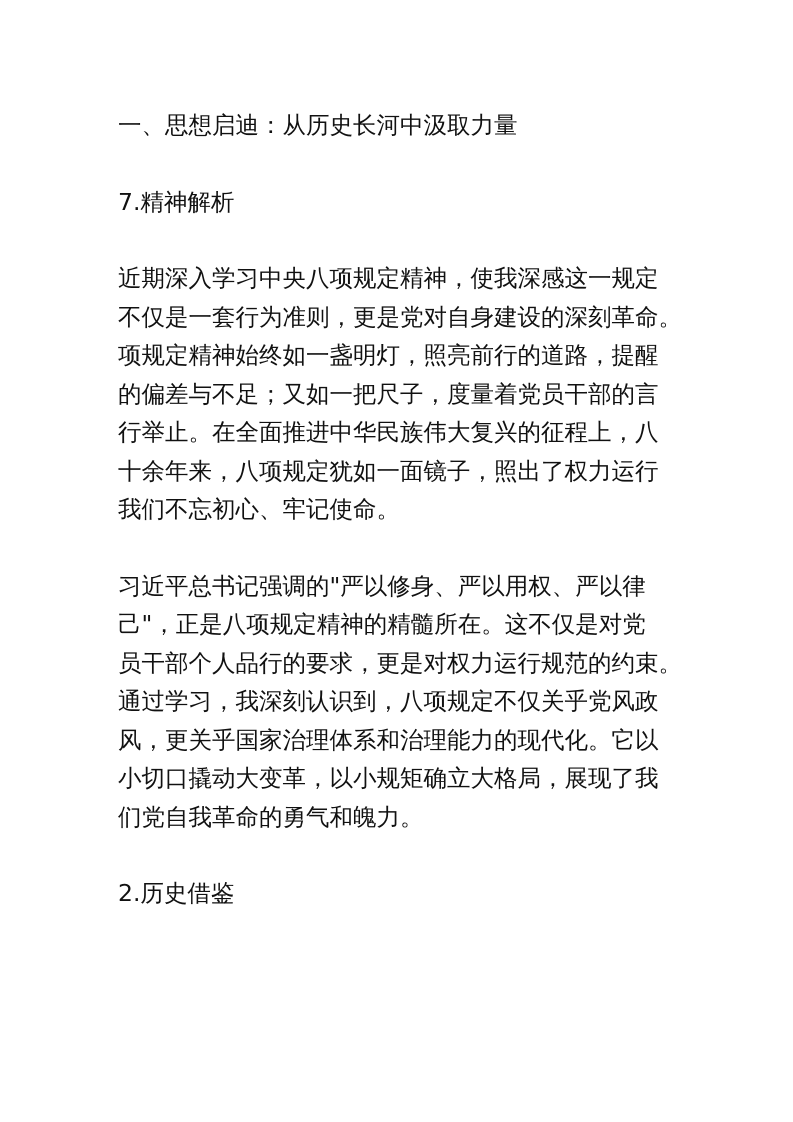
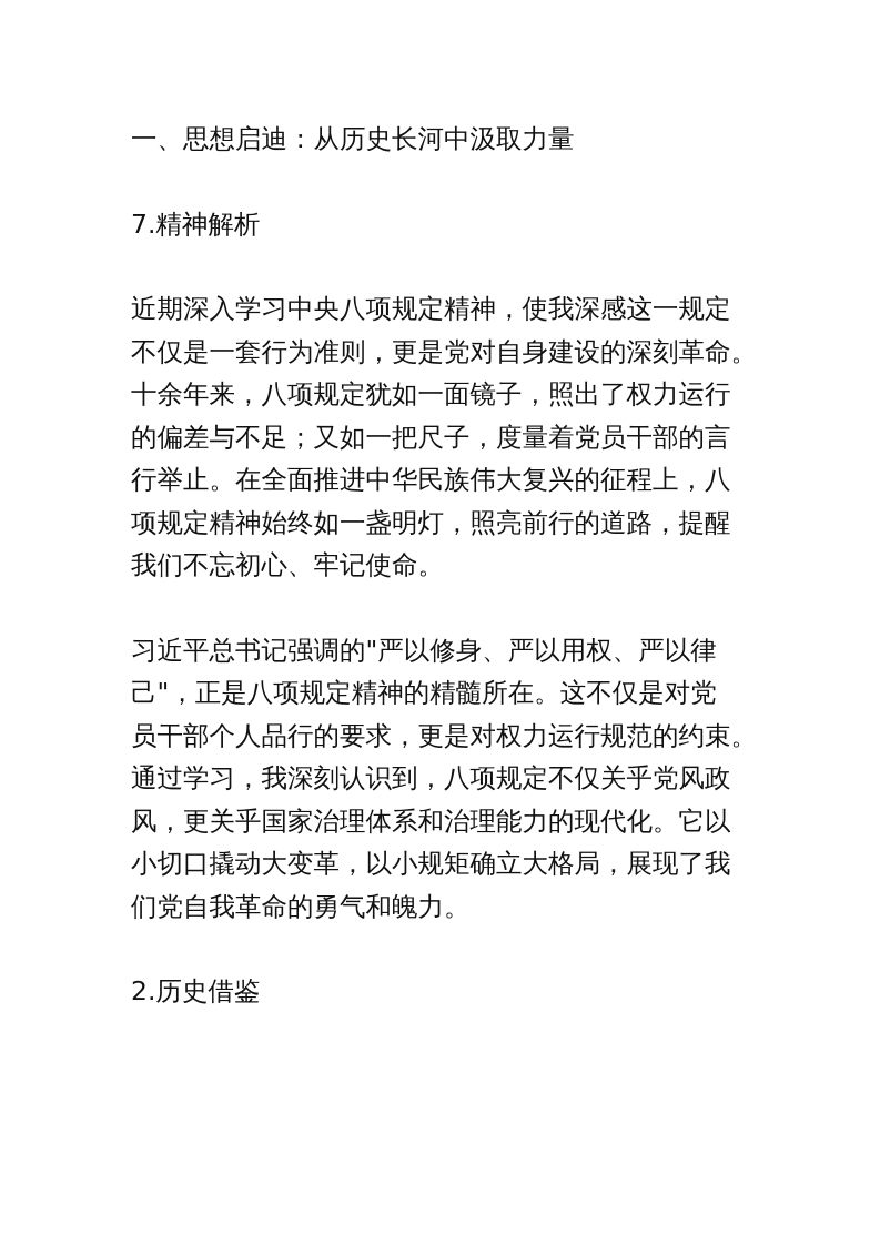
  一、思想启迪：从历史长河中汲取力量
  7.精神解析
  近期深入学习中央八项规定精神，使我深感这一规定
  不仅是一套行为准则，更是党对自身建设的深刻革命。
- 项规定精神始终如一盏明灯，照亮前行的道路，提醒
+ 十余年来，八项规定犹如一面镜子，照出了权力运行
  的偏差与不足；又如一把尺子，度量着党员干部的言
  行举止。在全面推进中华民族伟大复兴的征程上，八
- 十余年来，八项规定犹如一面镜子，照出了权力运行
+ 项规定精神始终如一盏明灯，照亮前行的道路，提醒
  我们不忘初心、牢记使命。
  习近平总书记强调的"严以修身、严以用权、严以律
  己"，正是八项规定精神的精髓所在。这不仅是对党
  员干部个人品行的要求，更是对权力运行规范的约束。
  通过学习，我深刻认识到，八项规定不仅关乎党风政
  风，更关乎国家治理体系和治理能力的现代化。它以
  小切口撬动大变革，以小规矩确立大格局，展现了我
  们党自我革命的勇气和魄力。
  2.历史借鉴
